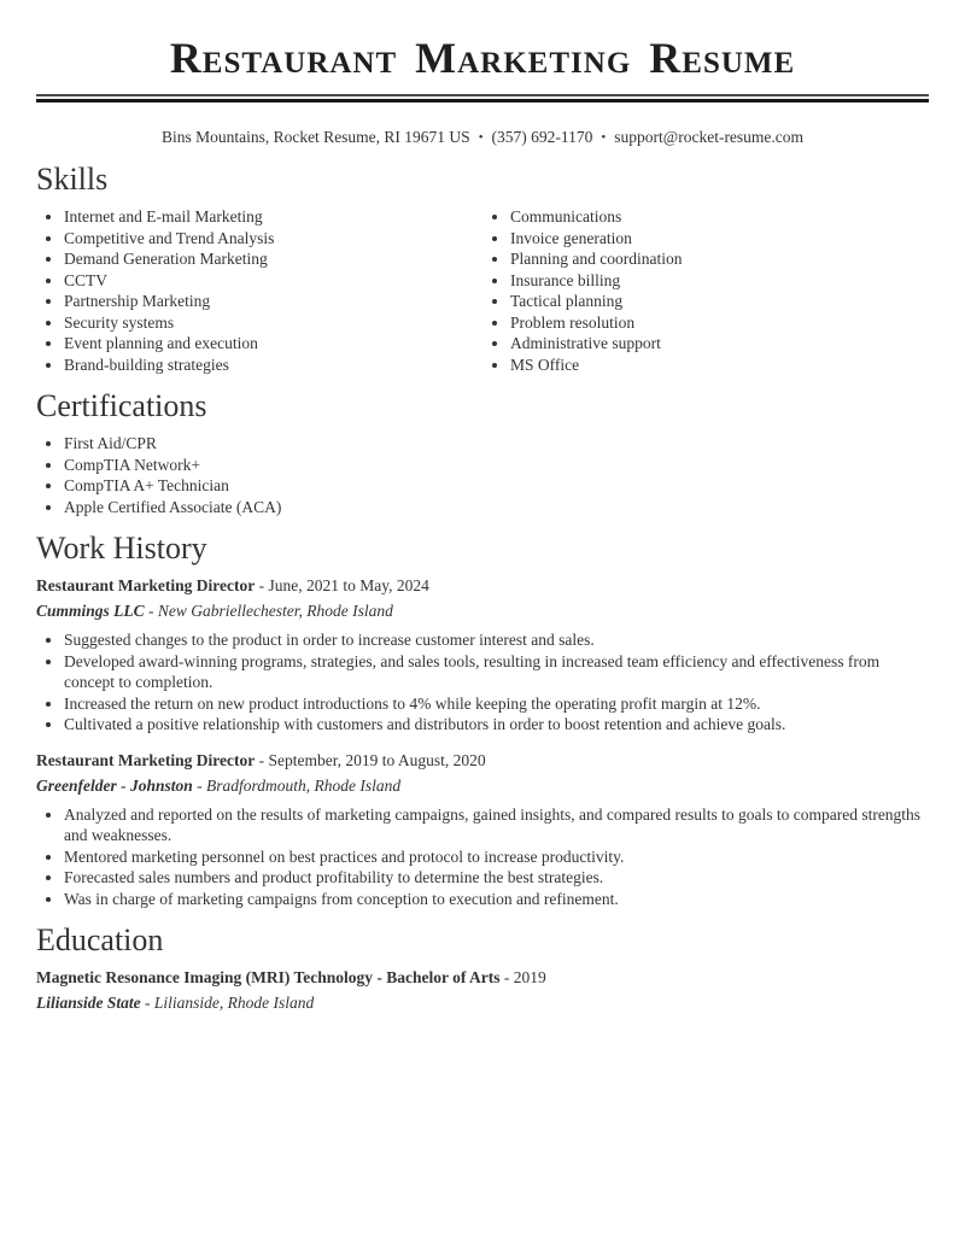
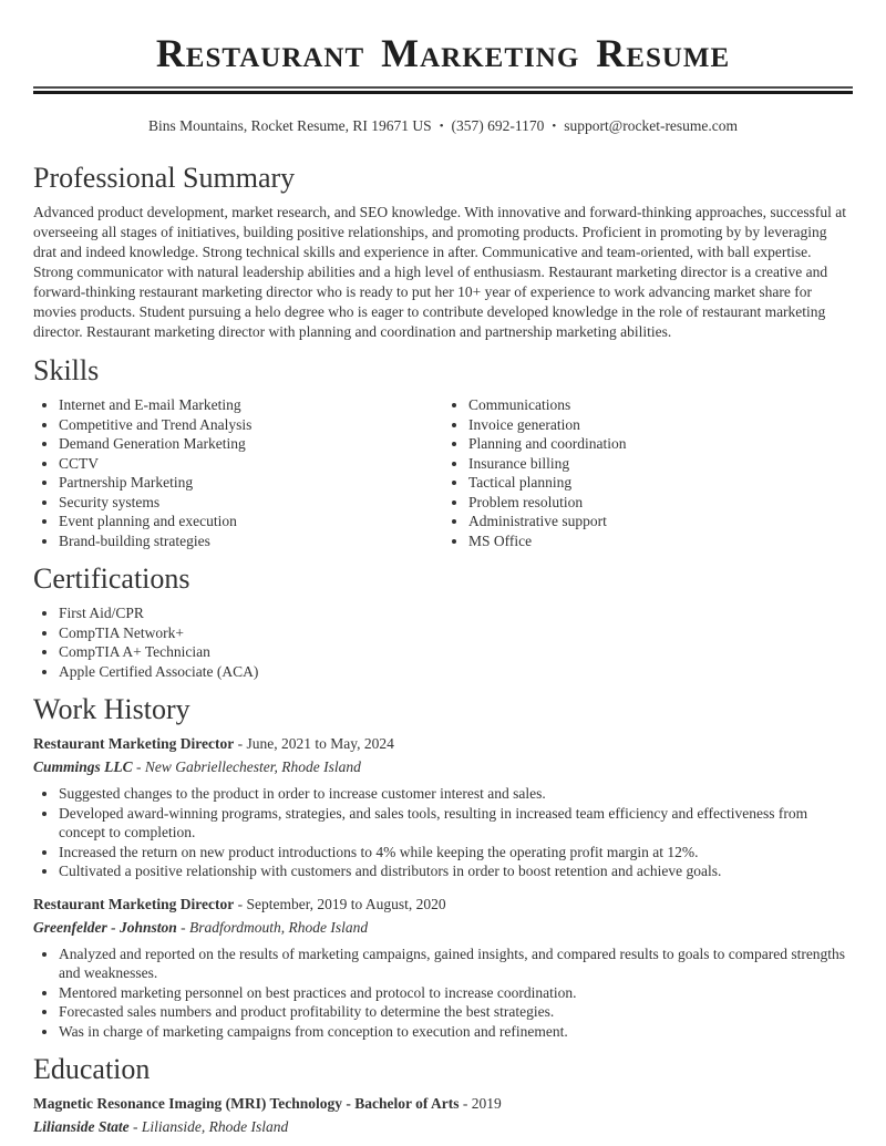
  Restaurant Marketing Resume
  Bins Mountains, Rocket Resume, RI 19671 US • (357) 692-1170 • support@rocket-resume.com
+ Professional Summary
+ Advanced product development, market research, and SEO knowledge. With innovative and forward-thinking approaches, successful at overseeing all stages of initiatives, building positive relationships, and promoting products. Proficient in promoting by by leveraging drat and indeed knowledge. Strong technical skills and experience in after. Communicative and team-oriented, with ball expertise. Strong communicator with natural leadership abilities and a high level of enthusiasm. Restaurant marketing director is a creative and forward-thinking restaurant marketing director who is ready to put her 10+ year of experience to work advancing market share for movies products. Student pursuing a helo degree who is eager to contribute developed knowledge in the role of restaurant marketing director. Restaurant marketing director with planning and coordination and partnership marketing abilities.
  Skills
  Internet and E-mail Marketing
  Competitive and Trend Analysis
  Demand Generation Marketing
  CCTV
  Partnership Marketing
  Security systems
  Event planning and execution
  Brand-building strategies
  Communications
  Invoice generation
  Planning and coordination
  Insurance billing
  Tactical planning
  Problem resolution
  Administrative support
  MS Office
  Certifications
  First Aid/CPR
  CompTIA Network+
  CompTIA A+ Technician
  Apple Certified Associate (ACA)
  Work History
  Restaurant Marketing Director - June, 2021 to May, 2024
  Cummings LLC - New Gabriellechester, Rhode Island
  Suggested changes to the product in order to increase customer interest and sales.
  Developed award-winning programs, strategies, and sales tools, resulting in increased team efficiency and effectiveness from concept to completion.
  Increased the return on new product introductions to 4% while keeping the operating profit margin at 12%.
  Cultivated a positive relationship with customers and distributors in order to boost retention and achieve goals.
  Restaurant Marketing Director - September, 2019 to August, 2020
  Greenfelder - Johnston - Bradfordmouth, Rhode Island
  Analyzed and reported on the results of marketing campaigns, gained insights, and compared results to goals to compared strengths and weaknesses.
- Mentored marketing personnel on best practices and protocol to increase productivity.
+ Mentored marketing personnel on best practices and protocol to increase coordination.
  Forecasted sales numbers and product profitability to determine the best strategies.
  Was in charge of marketing campaigns from conception to execution and refinement.
  Education
  Magnetic Resonance Imaging (MRI) Technology - Bachelor of Arts - 2019
  Lilianside State - Lilianside, Rhode Island
